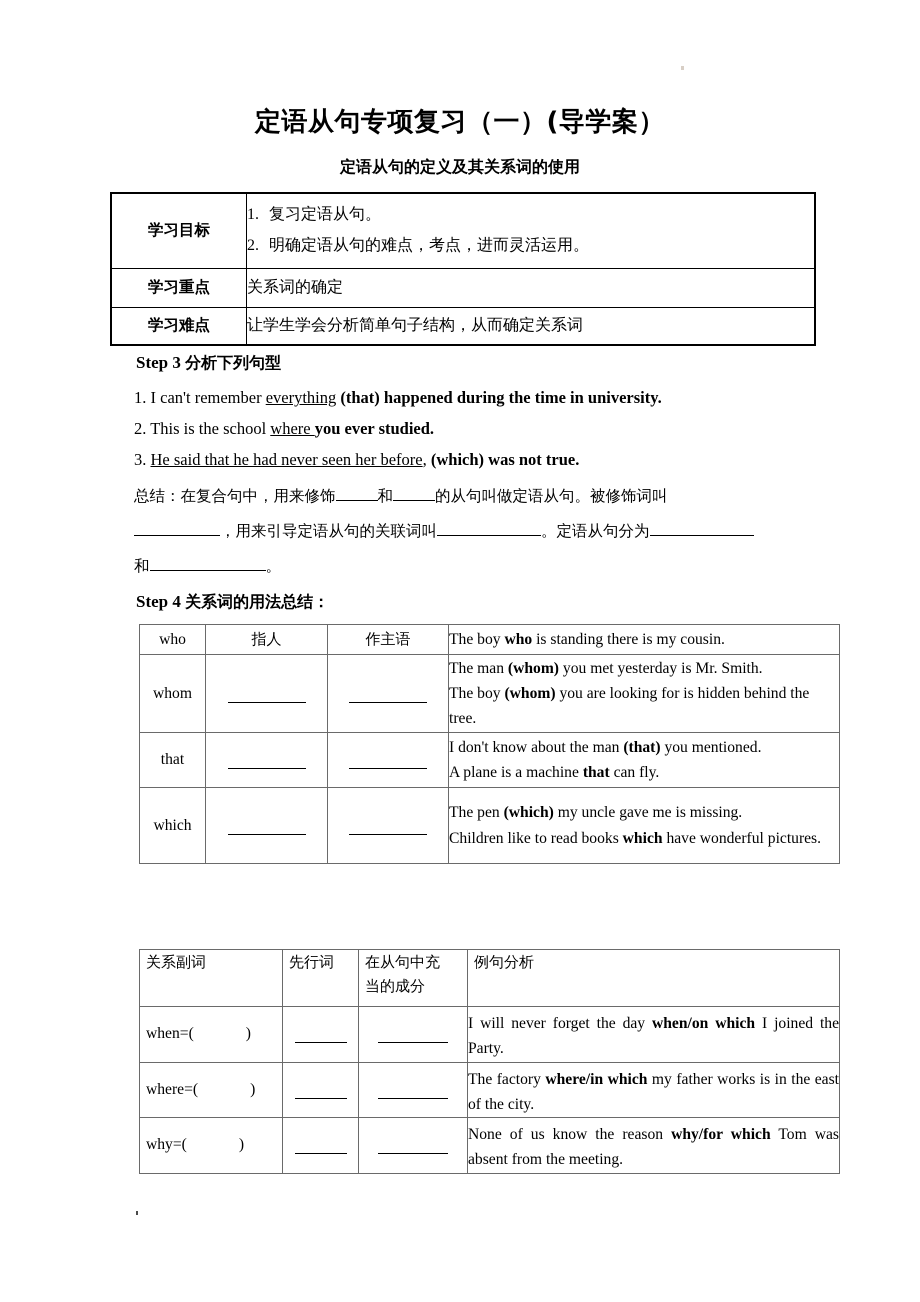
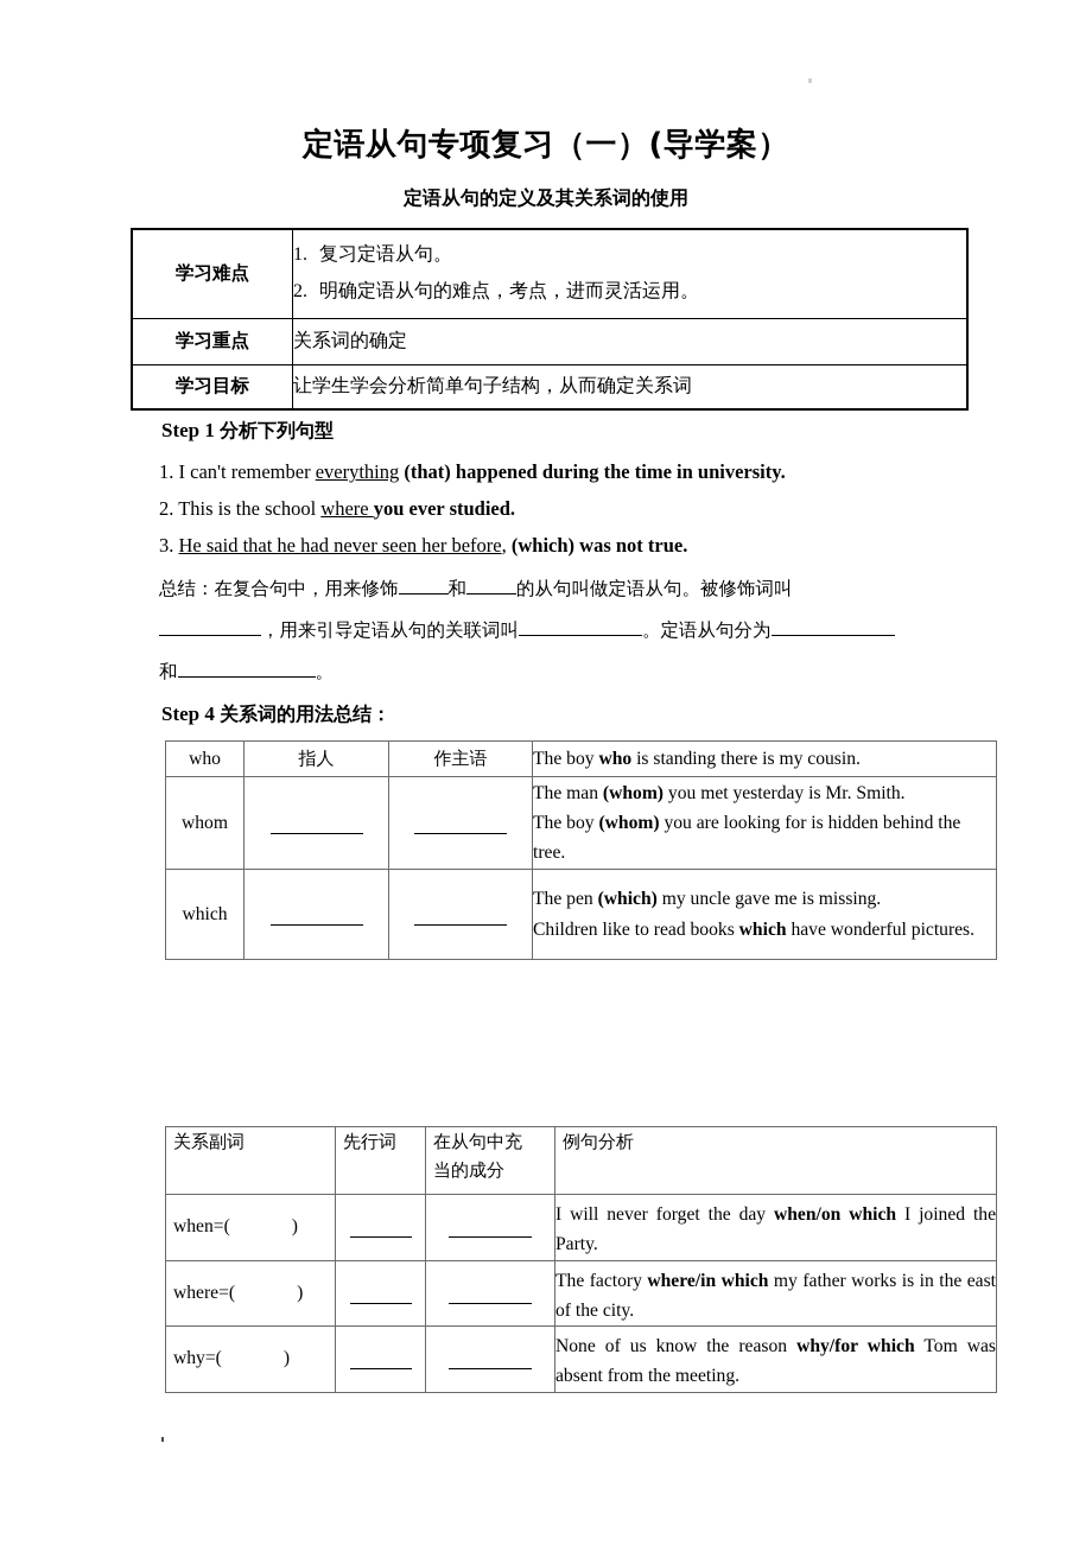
  定语从句专项复习（一）(导学案）
  定语从句的定义及其关系词的使用
- 学习目标	1. 复习定语从句。 2. 明确定语从句的难点，考点，进而灵活运用。
+ 学习难点	1. 复习定语从句。 2. 明确定语从句的难点，考点，进而灵活运用。
  学习重点	关系词的确定
- 学习难点	让学生学会分析简单句子结构，从而确定关系词
+ 学习目标	让学生学会分析简单句子结构，从而确定关系词
- Step 3 分析下列句型
+ Step 1 分析下列句型
  1. I can't remember everything (that) happened during the time in university.
  2. This is the school where you ever studied.
  3. He said that he had never seen her before, (which) was not true.
  总结：在复合句中，用来修饰 和 的从句叫做定语从句。被修饰词叫
  ，用来引导定语从句的关联词叫 。定语从句分为
  和 。
  Step 4 关系词的用法总结：
  who	指人	作主语	The boy who is standing there is my cousin.
  whom			The man (whom) you met yesterday is Mr. Smith. The boy (whom) you are looking for is hidden behind the tree.
- that			I don't know about the man (that) you mentioned. A plane is a machine that can fly.
  which			The pen (which) my uncle gave me is missing. Children like to read books which have wonderful pictures.
  关系副词	先行词	在从句中充 当的成分	例句分析
  when=( )			I will never forget the day when/on which I joined the Party.
  where=( )			The factory where/in which my father works is in the east of the city.
  why=( )			None of us know the reason why/for which Tom was absent from the meeting.
